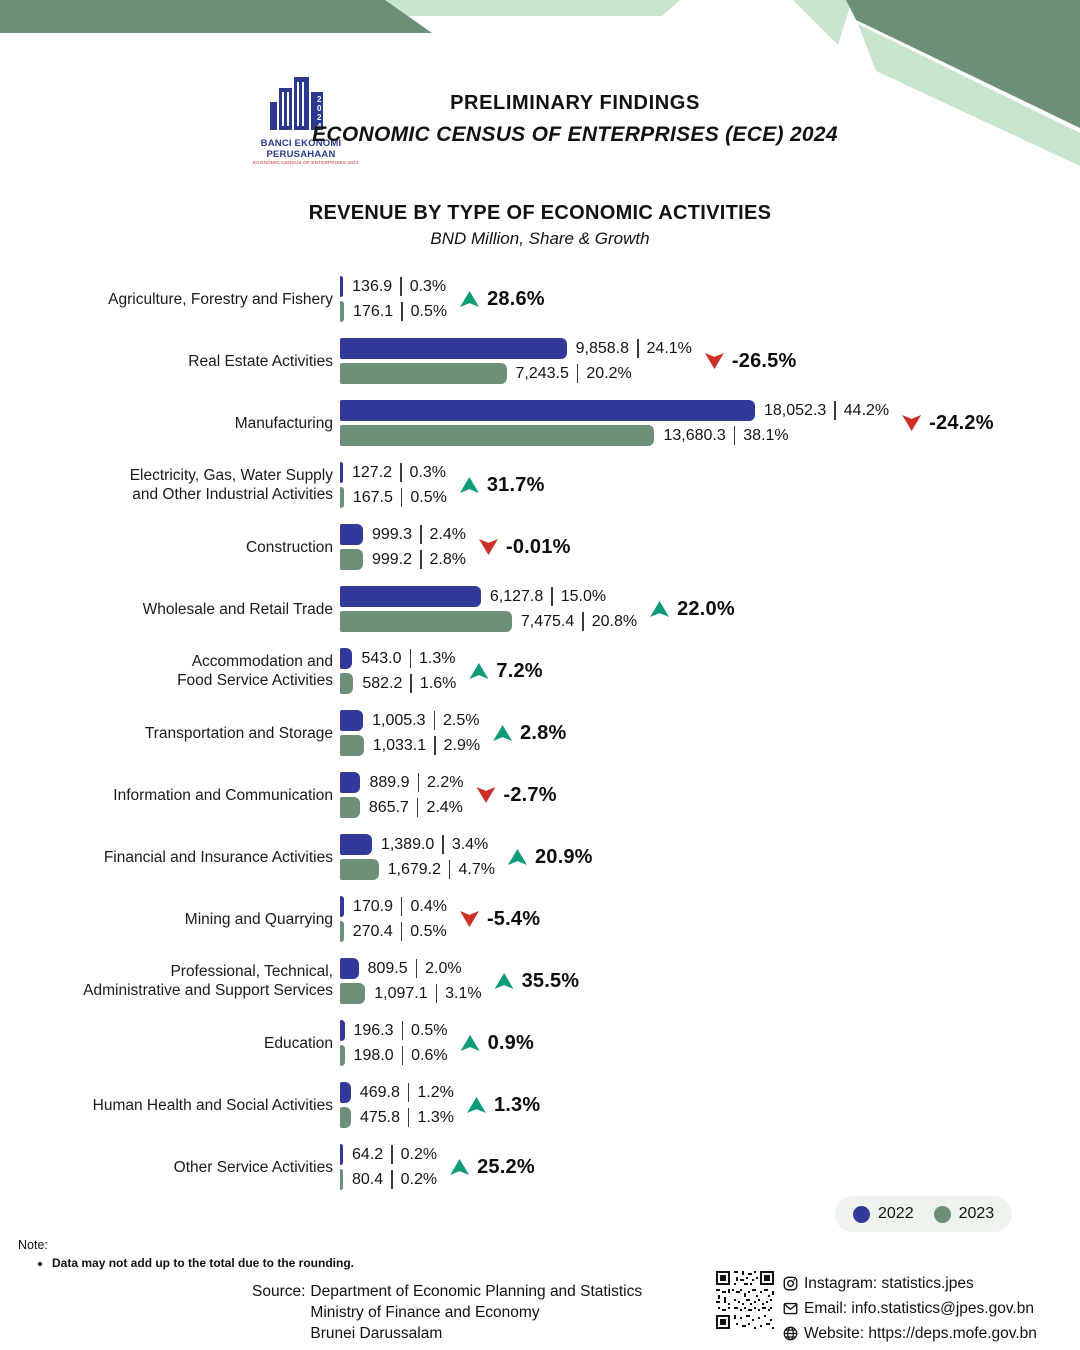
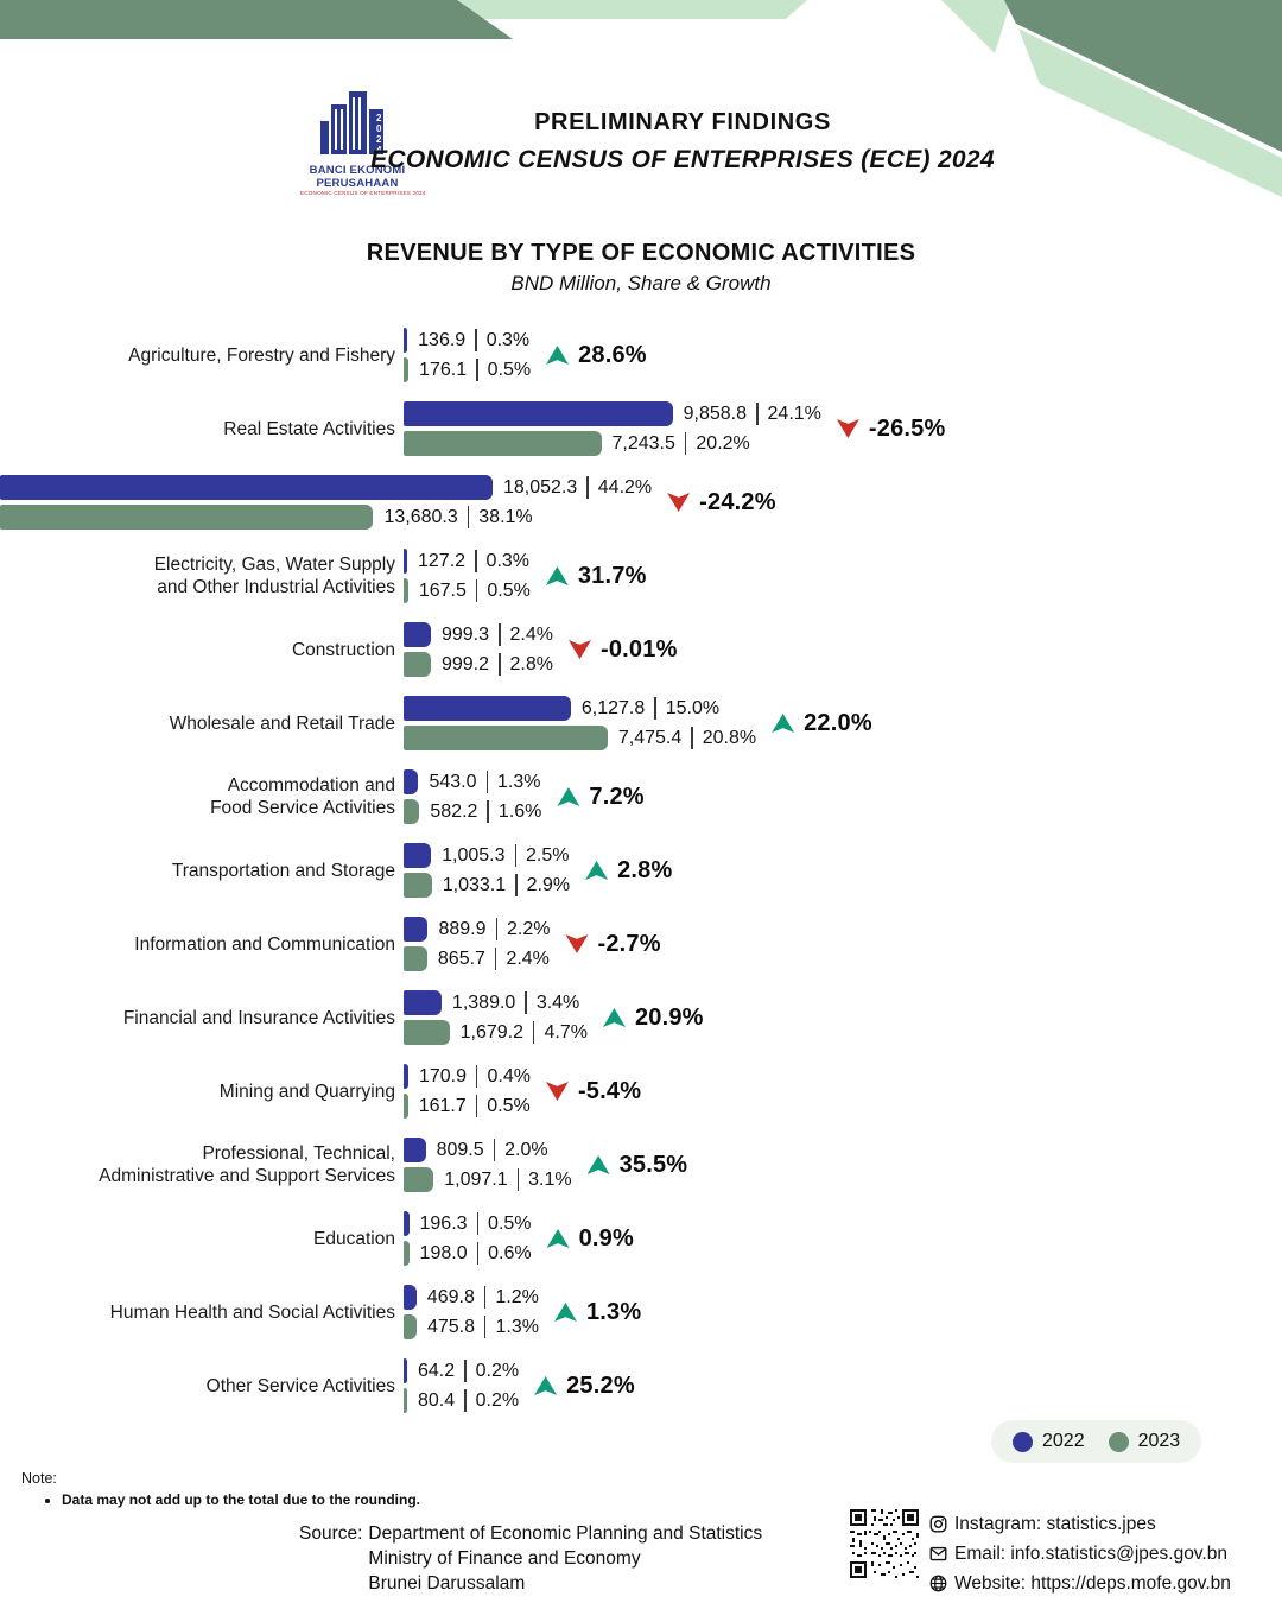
  2
  0
  2
  4
  BANCI EKONOMI
  PERUSAHAAN
  PRELIMINARY FINDINGS
  ECONOMIC CENSUS OF ENTERPRISES (ECE) 2024
  REVENUE BY TYPE OF ECONOMIC ACTIVITIES
  BND Million, Share & Growth
  Agriculture, Forestry and Fishery
  136.9
  0.3%
  176.1
  0.5%
  28.6%
  Real Estate Activities
  9,858.8
  24.1%
  7,243.5
  20.2%
  -26.5%
- Manufacturing
  18,052.3
  44.2%
  13,680.3
  38.1%
  -24.2%
  Electricity, Gas, Water Supply
  and Other Industrial Activities
  127.2
  0.3%
  167.5
  0.5%
  31.7%
  Construction
  999.3
  2.4%
  999.2
  2.8%
  -0.01%
  Wholesale and Retail Trade
  6,127.8
  15.0%
  7,475.4
  20.8%
  22.0%
  Accommodation and
  Food Service Activities
  543.0
  1.3%
  582.2
  1.6%
  7.2%
  Transportation and Storage
  1,005.3
  2.5%
  1,033.1
  2.9%
  2.8%
  Information and Communication
  889.9
  2.2%
  865.7
  2.4%
  -2.7%
  Financial and Insurance Activities
  1,389.0
  3.4%
  1,679.2
  4.7%
  20.9%
  Mining and Quarrying
  170.9
  0.4%
- 270.4
+ 161.7
  0.5%
  -5.4%
  Professional, Technical,
  Administrative and Support Services
  809.5
  2.0%
  1,097.1
  3.1%
  35.5%
  Education
  196.3
  0.5%
  198.0
  0.6%
  0.9%
  Human Health and Social Activities
  469.8
  1.2%
  475.8
  1.3%
  1.3%
  Other Service Activities
  64.2
  0.2%
  80.4
  0.2%
  25.2%
  2022
  2023
  Note:
  Data may not add up to the total due to the rounding.
  Source:
  Department of Economic Planning and Statistics
  Ministry of Finance and Economy
  Brunei Darussalam
  Instagram: statistics.jpes
  Email: info.statistics@jpes.gov.bn
  Website: https://deps.mofe.gov.bn
